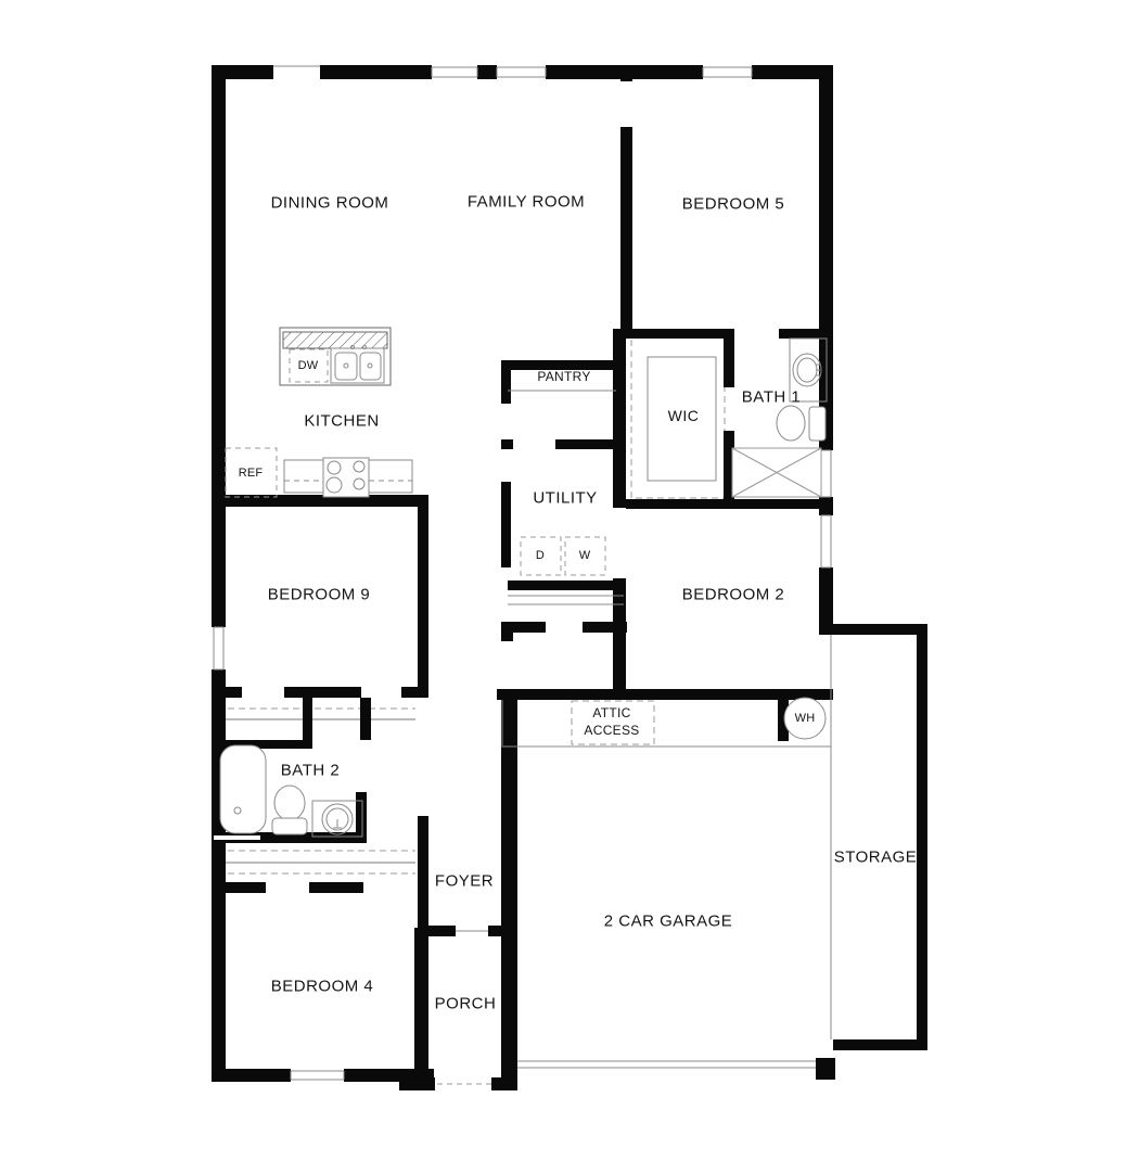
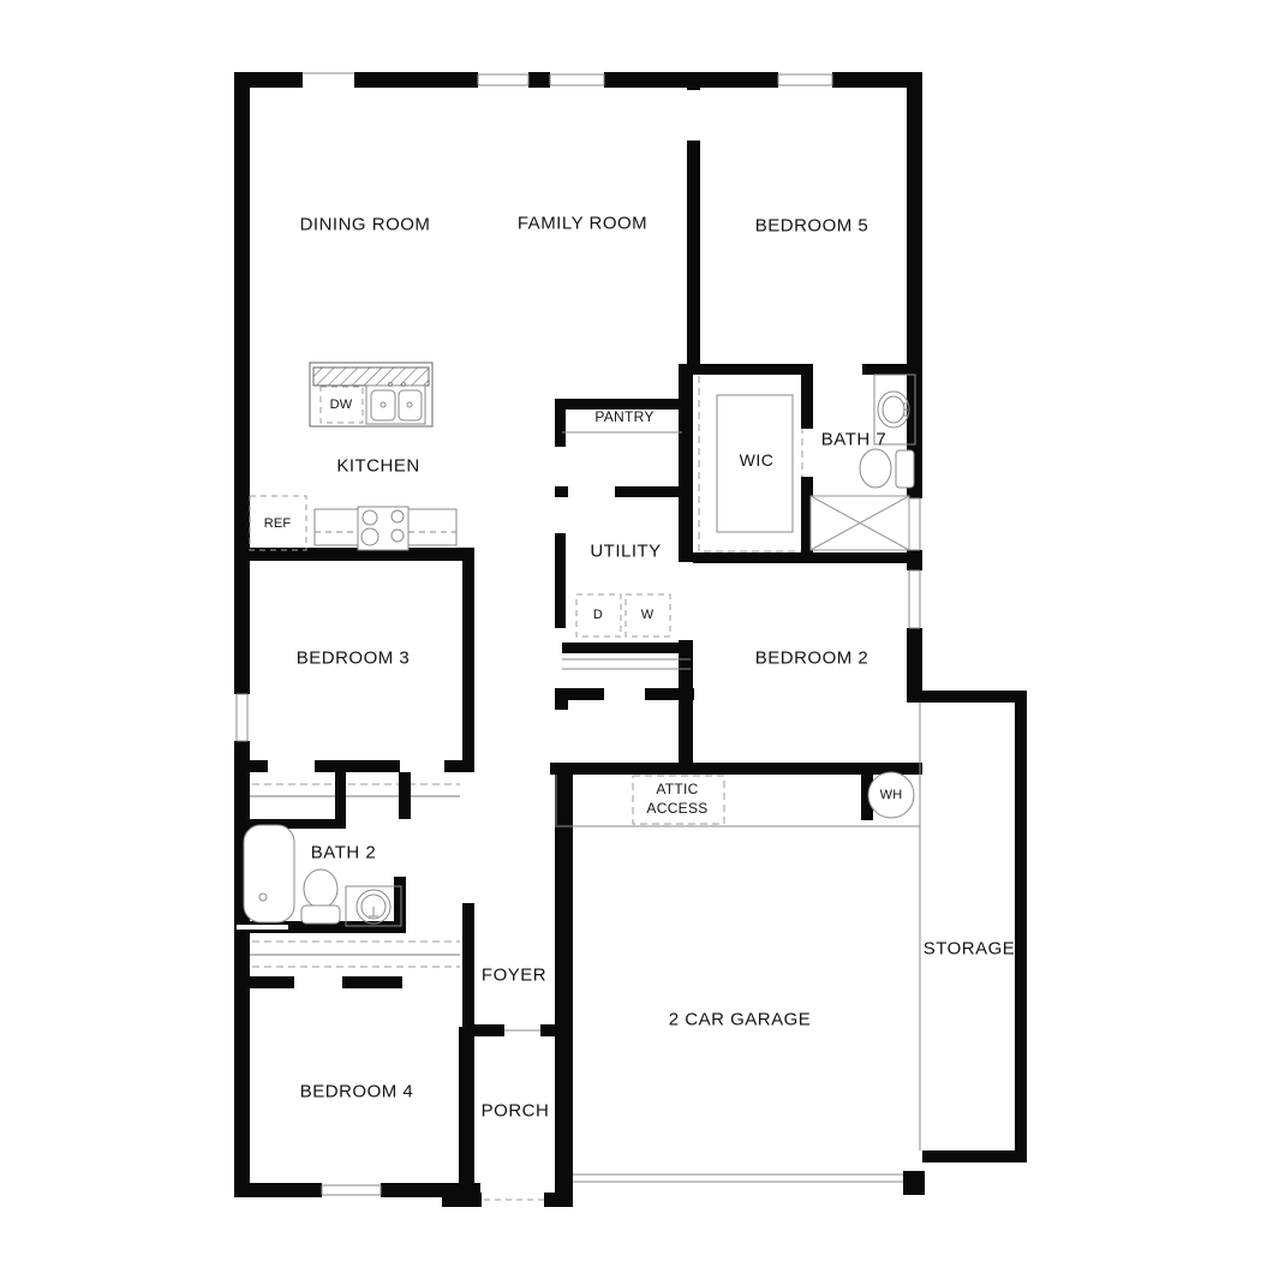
  DINING ROOM
  FAMILY ROOM
  BEDROOM 5
  KITCHEN
  PANTRY
  WIC
- BATH 1
+ BATH 7
  REF
  DW
  D
  W
  UTILITY
- BEDROOM 9
+ BEDROOM 3
  BEDROOM 2
  ATTIC
  ACCESS
  WH
  BATH 2
  FOYER
  STORAGE
  2 CAR GARAGE
  BEDROOM 4
  PORCH
